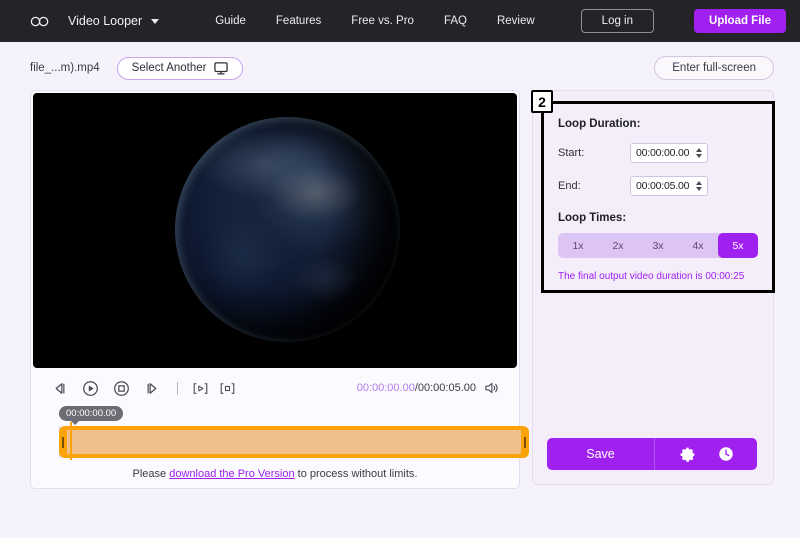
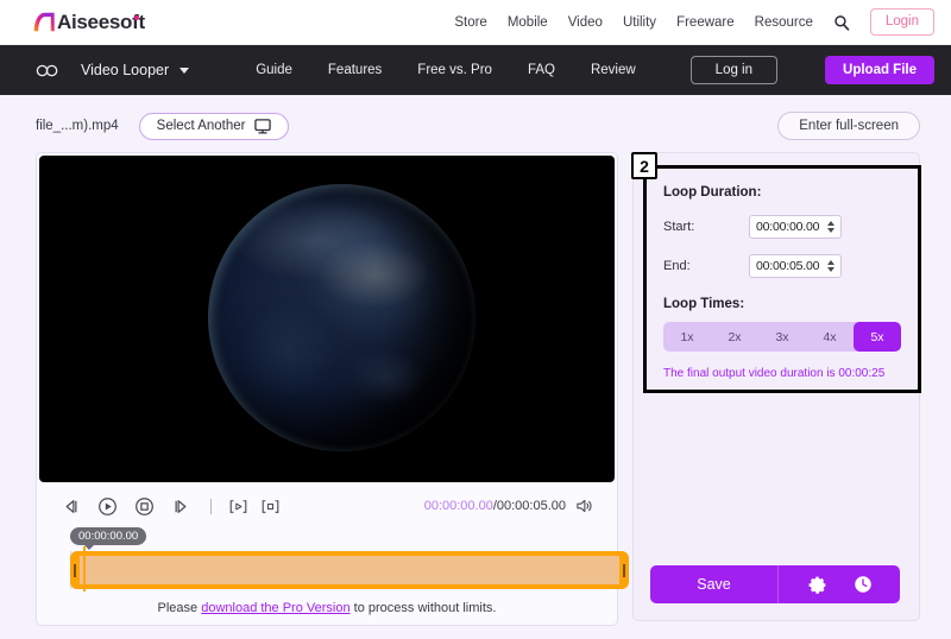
+ Aiseesoft
+ Store
+ Mobile
+ Video
+ Utility
+ Freeware
+ Resource
+ Login
  Video Looper
  Guide
  Features
  Free vs. Pro
  FAQ
  Review
  Log in
  Upload File
  file_...m).mp4
  Select Another
  Enter full-screen
  00:00:00.00/00:00:05.00
  00:00:00.00
  Please download the Pro Version to process without limits.
  2
  Loop Duration:
  Start:
  00:00:00.00
  End:
  00:00:05.00
  Loop Times:
  1x
  2x
  3x
  4x
  5x
  The final output video duration is 00:00:25
  Save
